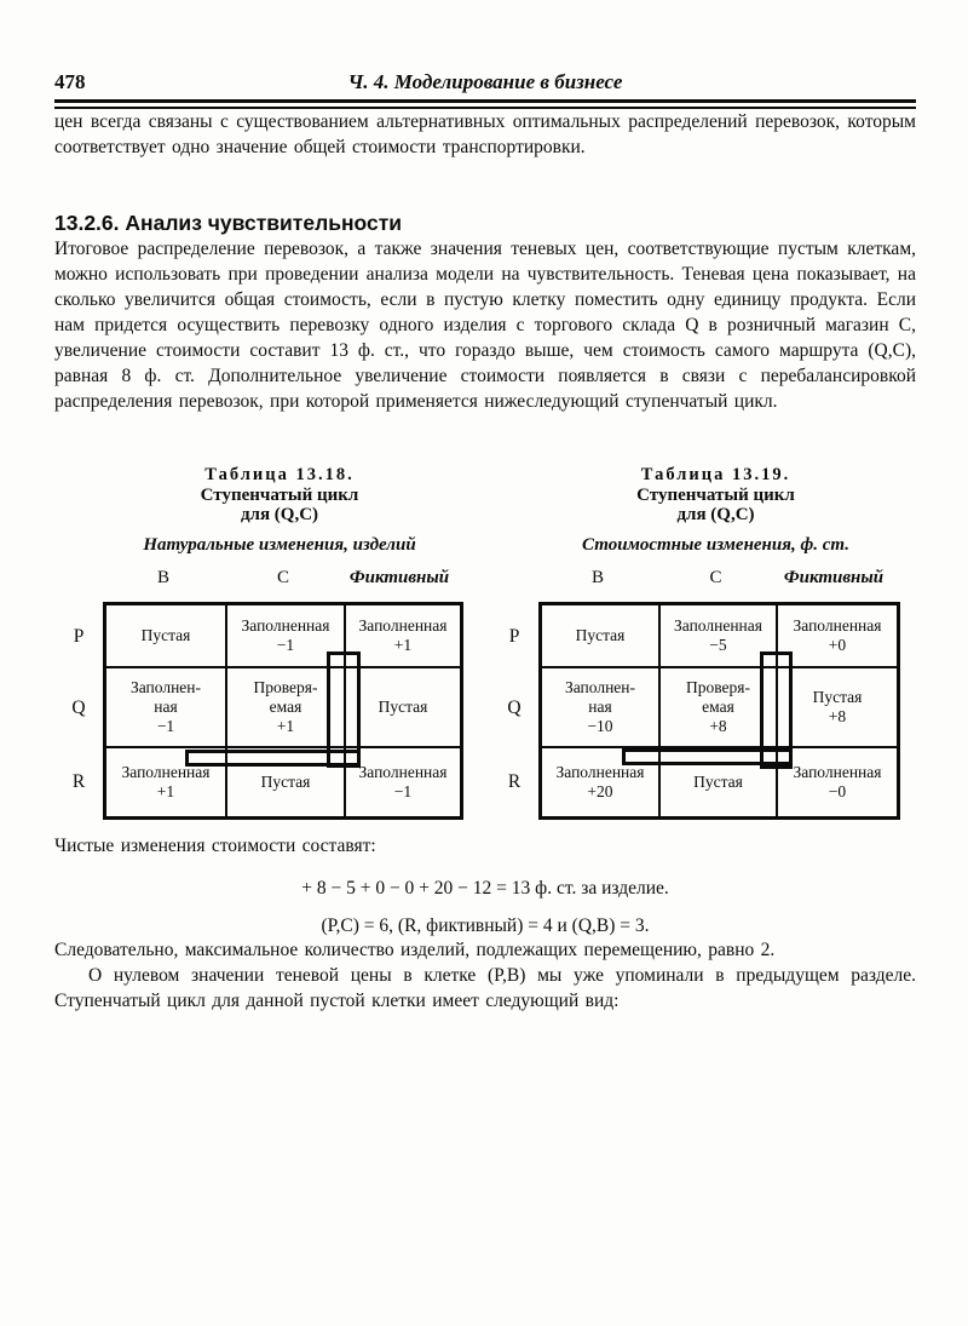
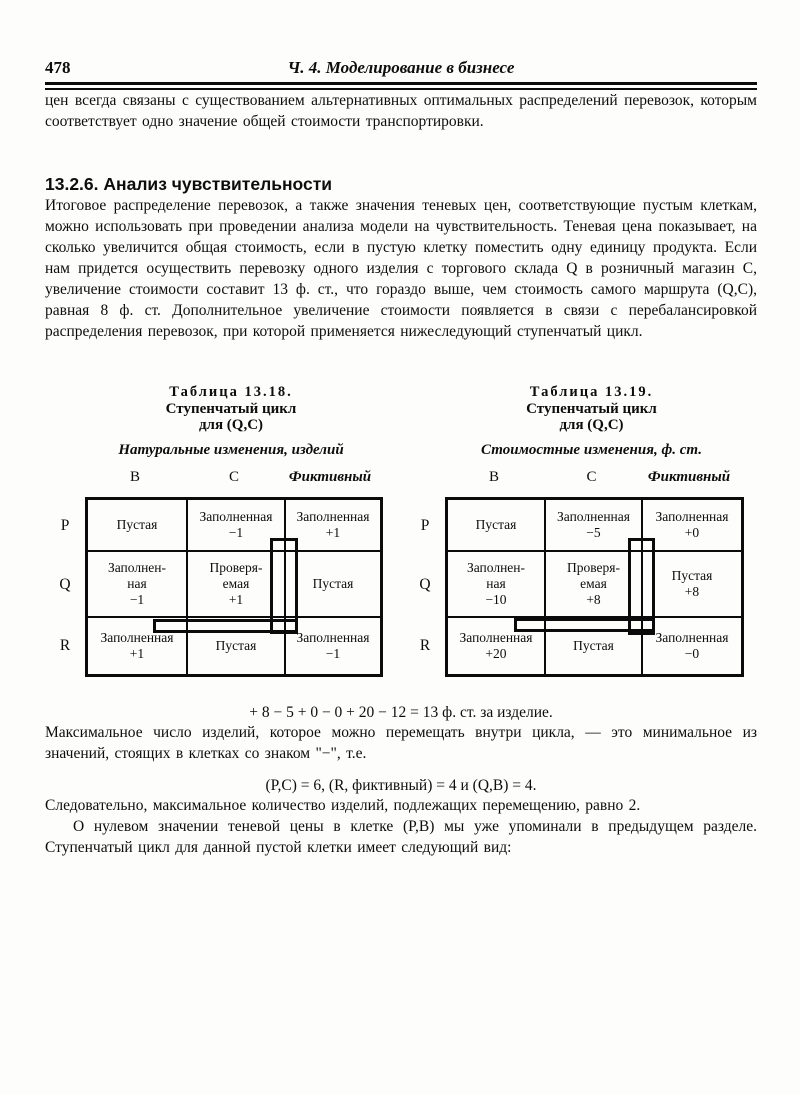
  478
  Ч. 4. Моделирование в бизнесе
  цен всегда связаны с существованием альтернативных оптимальных распределений перевозок, которым соответствует одно значение общей стоимости транспортировки.
  13.2.6. Анализ чувствительности
  Итоговое распределение перевозок, а также значения теневых цен, соответствующие пустым клеткам, можно использовать при проведении анализа модели на чувствительность. Теневая цена показывает, на сколько увеличится общая стоимость, если в пустую клетку поместить одну единицу продукта. Если нам придется осуществить перевозку одного изделия с торгового склада Q в розничный магазин C, увеличение стоимости составит 13 ф. ст., что гораздо выше, чем стоимость самого маршрута (Q,C), равная 8 ф. ст. Дополнительное увеличение стоимости появляется в связи с перебалансировкой распределения перевозок, при которой применяется нижеследующий ступенчатый цикл.
  Таблица 13.18.
  Ступенчатый цикл
  для (Q,C)
  Натуральные изменения, изделий
  B
  C
  Фиктивный
  P
  Q
  R
  Пустая
  Заполненная
  −1
  Заполненная
  +1
  Заполнен-
  ная
  −1
  Проверя-
  емая
  +1
  Пустая
  Заполненная
  +1
  Пустая
  Заполненная
  −1
  Таблица 13.19.
  Ступенчатый цикл
  для (Q,C)
  Стоимостные изменения, ф. ст.
  B
  C
  Фиктивный
  P
  Q
  R
  Пустая
  Заполненная
  −5
  Заполненная
  +0
  Заполнен-
  ная
  −10
  Проверя-
  емая
  +8
  Пустая
  +8
  Заполненная
  +20
  Пустая
  Заполненная
  −0
- Чистые изменения стоимости составят:
  + 8 − 5 + 0 − 0 + 20 − 12 = 13 ф. ст. за изделие.
+ Максимальное число изделий, которое можно перемещать внутри цикла, — это минимальное из значений, стоящих в клетках со знаком "−", т.е.
- (P,C) = 6, (R, фиктивный) = 4 и (Q,B) = 3.
+ (P,C) = 6, (R, фиктивный) = 4 и (Q,B) = 4.
  Следовательно, максимальное количество изделий, подлежащих перемещению, равно 2.
  О нулевом значении теневой цены в клетке (P,B) мы уже упоминали в предыдущем разделе. Ступенчатый цикл для данной пустой клетки имеет следующий вид:
